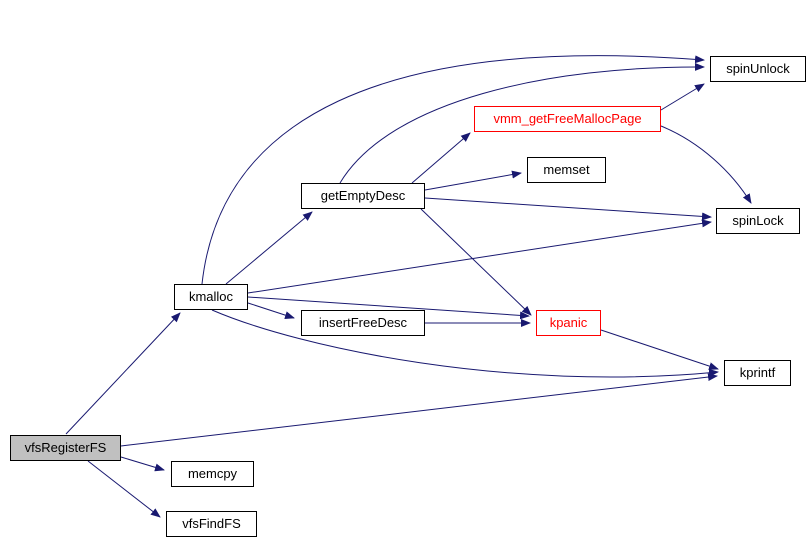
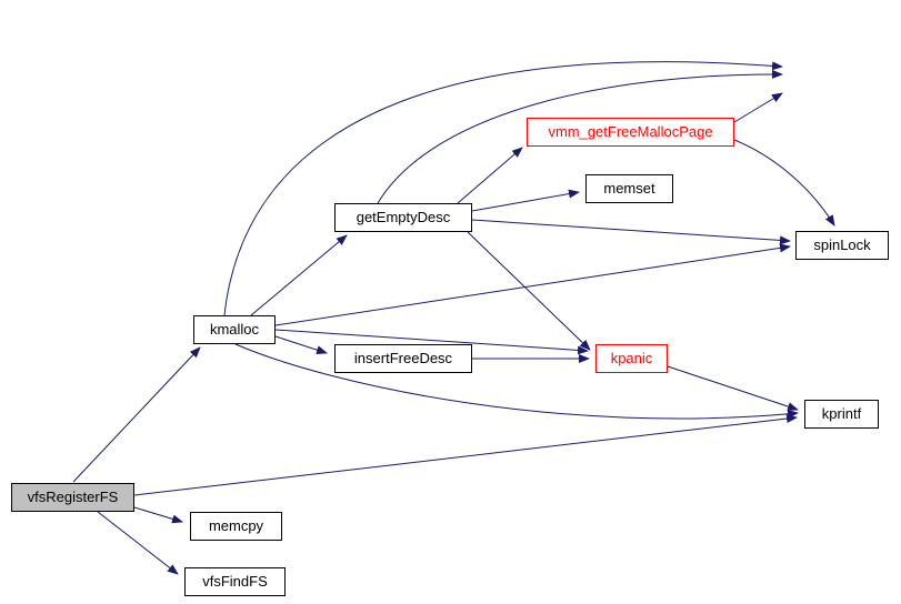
  vfsRegisterFS
  kmalloc
  getEmptyDesc
  insertFreeDesc
  vmm_getFreeMallocPage
  memset
- spinUnlock
  spinLock
  kpanic
  kprintf
  memcpy
  vfsFindFS
